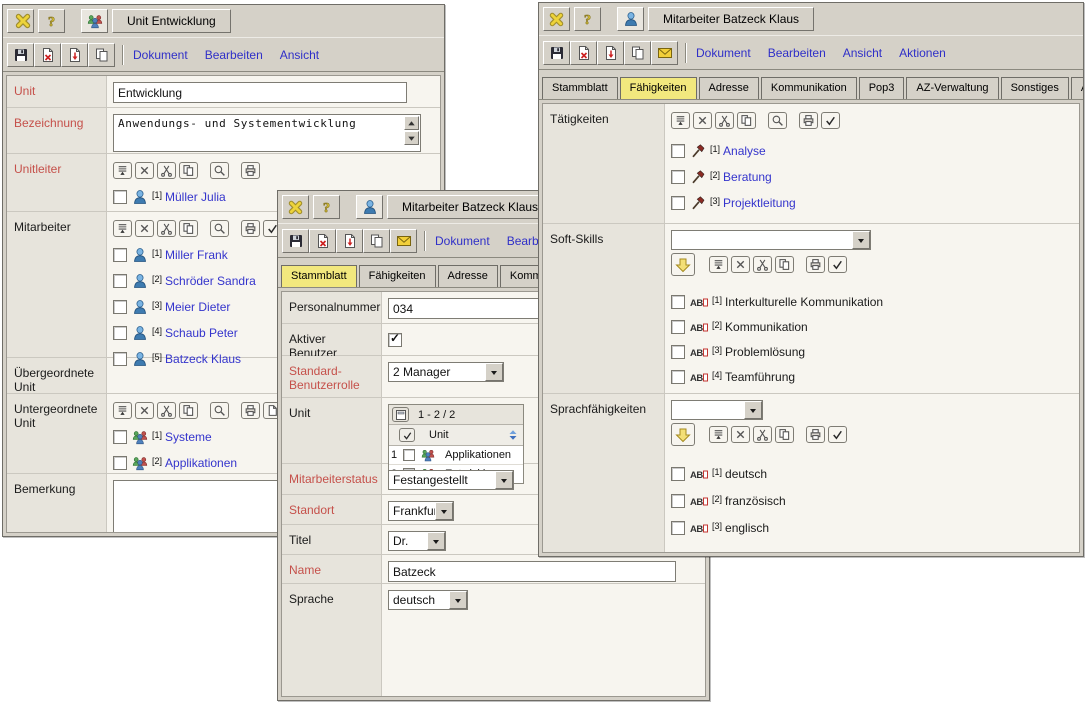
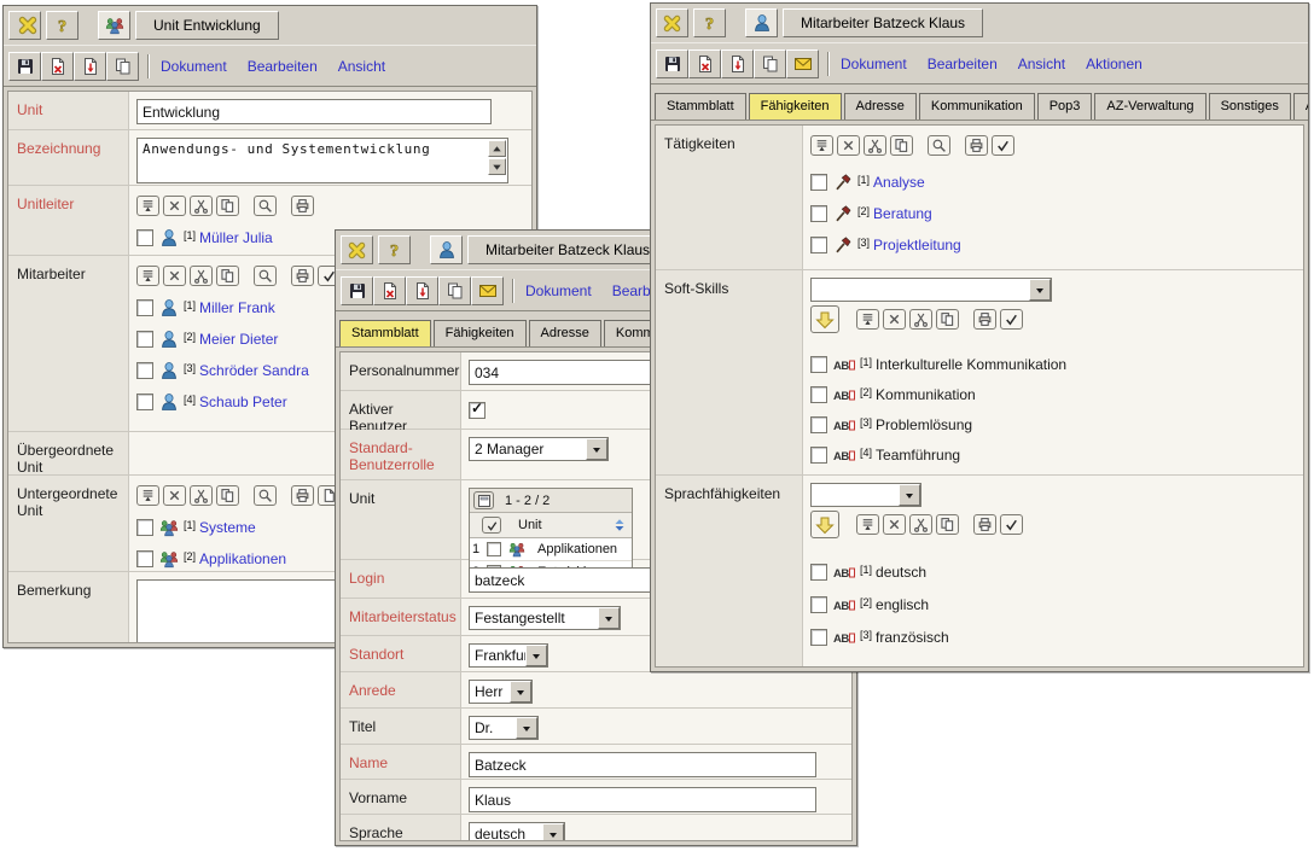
  Unit Entwicklung
  Dokument
  Bearbeiten
  Ansicht
  Unit
  Entwicklung
  Bezeichnung
  Anwendungs- und Systementwicklung
  Unitleiter
  [1]
  Müller Julia
  Mitarbeiter
  [1]
  Miller Frank
  [2]
- Schröder Sandra
+ Meier Dieter
  [3]
- Meier Dieter
+ Schröder Sandra
  [4]
  Schaub Peter
- [5]
- Batzeck Klaus
  Übergeordnete Unit
  Untergeordnete Unit
  [1]
  Systeme
  [2]
  Applikationen
  Bemerkung
  Mitarbeiter Batzeck Klaus
  Dokument
  Stammblatt
  Fähigkeiten
  Adresse
  Personalnummer
  034
  Aktiver Benutzer
  Standard-Benutzerrolle
  2 Manager
  Unit
  1 - 2 / 2
  Unit
  1
  Applikationen
+ Login
+ batzeck
  Mitarbeiterstatus
  Festangestellt
  Standort
  Frankfu
+ Anrede
+ Herr
  Titel
  Dr.
  Name
  Batzeck
+ Vorname
+ Klaus
  Sprache
  deutsch
  Mitarbeiter Batzeck Klaus
  Dokument
  Bearbeiten
  Ansicht
  Aktionen
  Stammblatt
  Fähigkeiten
  Adresse
  Kommunikation
  Pop3
  AZ-Verwaltung
  Sonstiges
  Tätigkeiten
  [1]
  Analyse
  [2]
  Beratung
  [3]
  Projektleitung
  Soft-Skills
  [1]
  Interkulturelle Kommunikation
  [2]
  Kommunikation
  [3]
  Problemlösung
  [4]
  Teamführung
  Sprachfähigkeiten
  [1]
  deutsch
  [2]
- französisch
+ englisch
  [3]
- englisch
+ französisch
